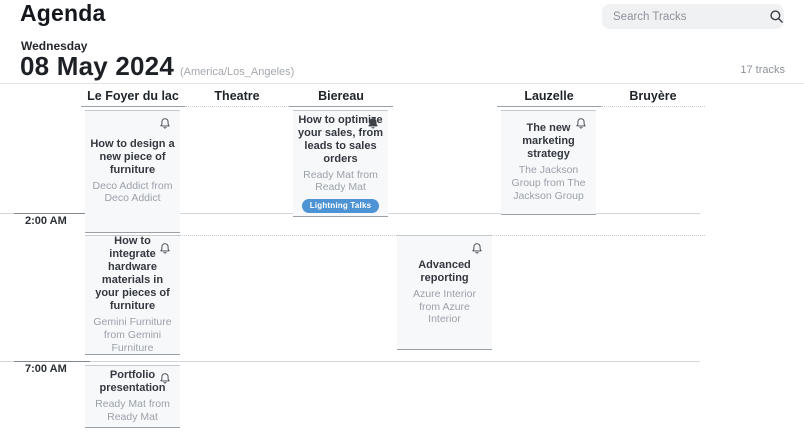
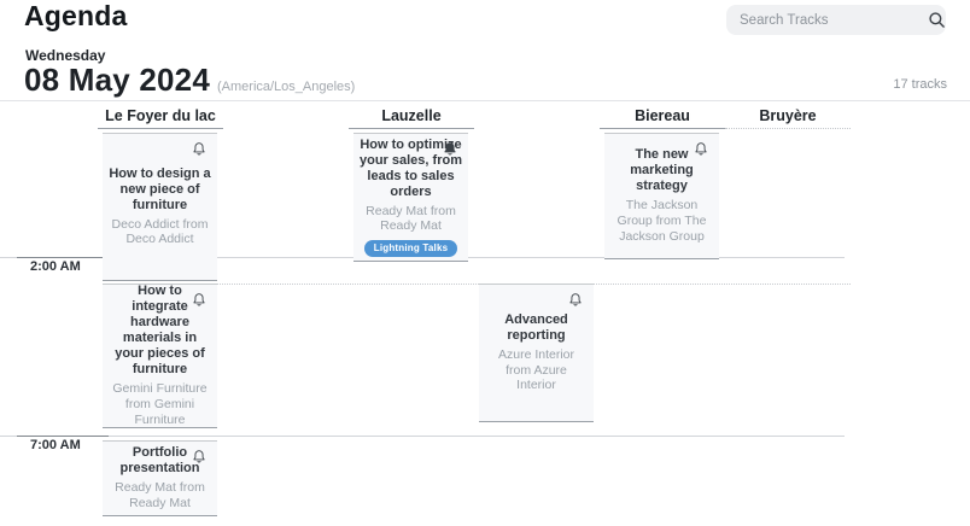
  Agenda
  Search Tracks
  Wednesday
  08 May 2024 (America/Los_Angeles)
  17 tracks
  2:00 AM
  7:00 AM
  Le Foyer du lac
  How to design a new piece of furniture
  Deco Addict from Deco Addict
  How to integrate hardware materials in your pieces of furniture
  Gemini Furniture from Gemini Furniture
  Portfolio presentation
  Ready Mat from Ready Mat
- Theatre
- Biereau
+ Lauzelle
  How to optimie your sales, from leads to sales orders
  Ready Mat from Ready Mat
  Lightning Talks
  Advanced reporting
  Azure Interior from Azure Interior
- Lauzelle
+ Biereau
  The new marketing strategy
  The Jackson Group from The Jackson Group
  Bruyère
